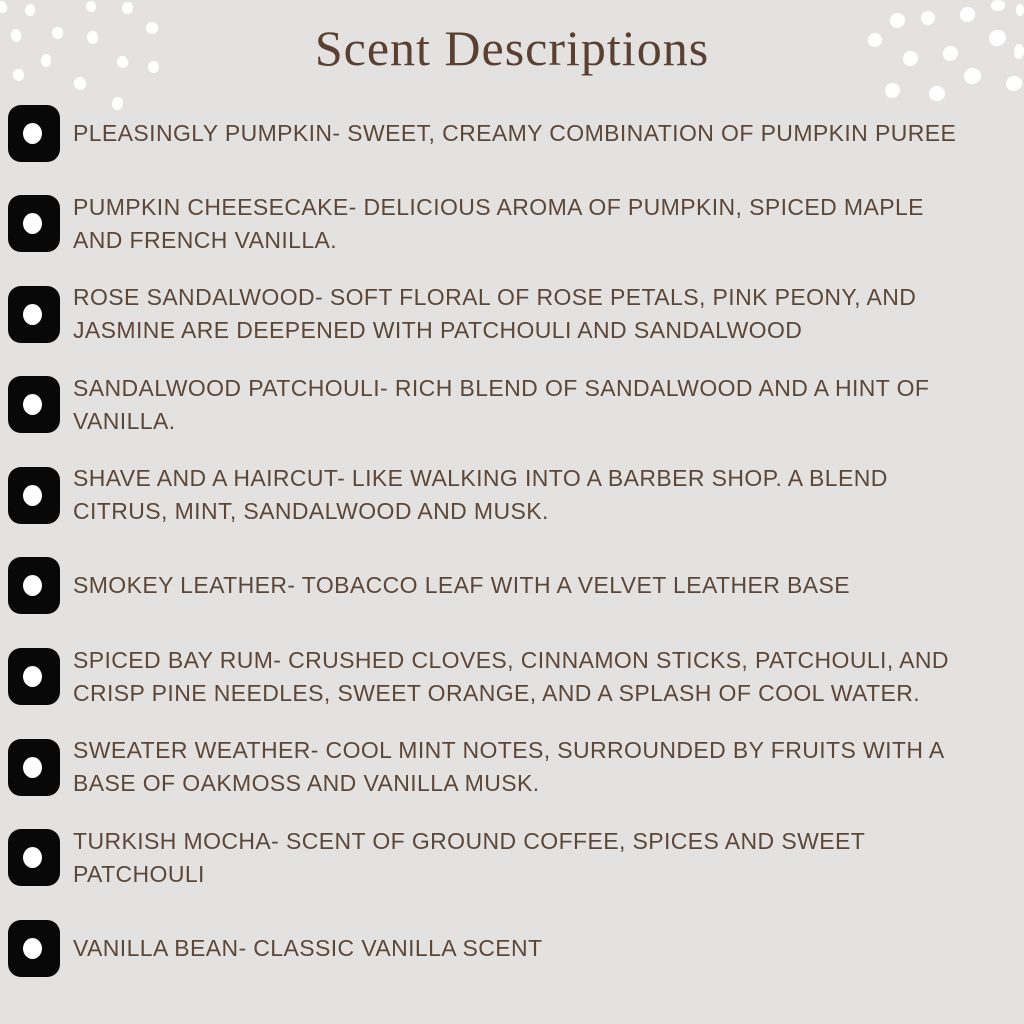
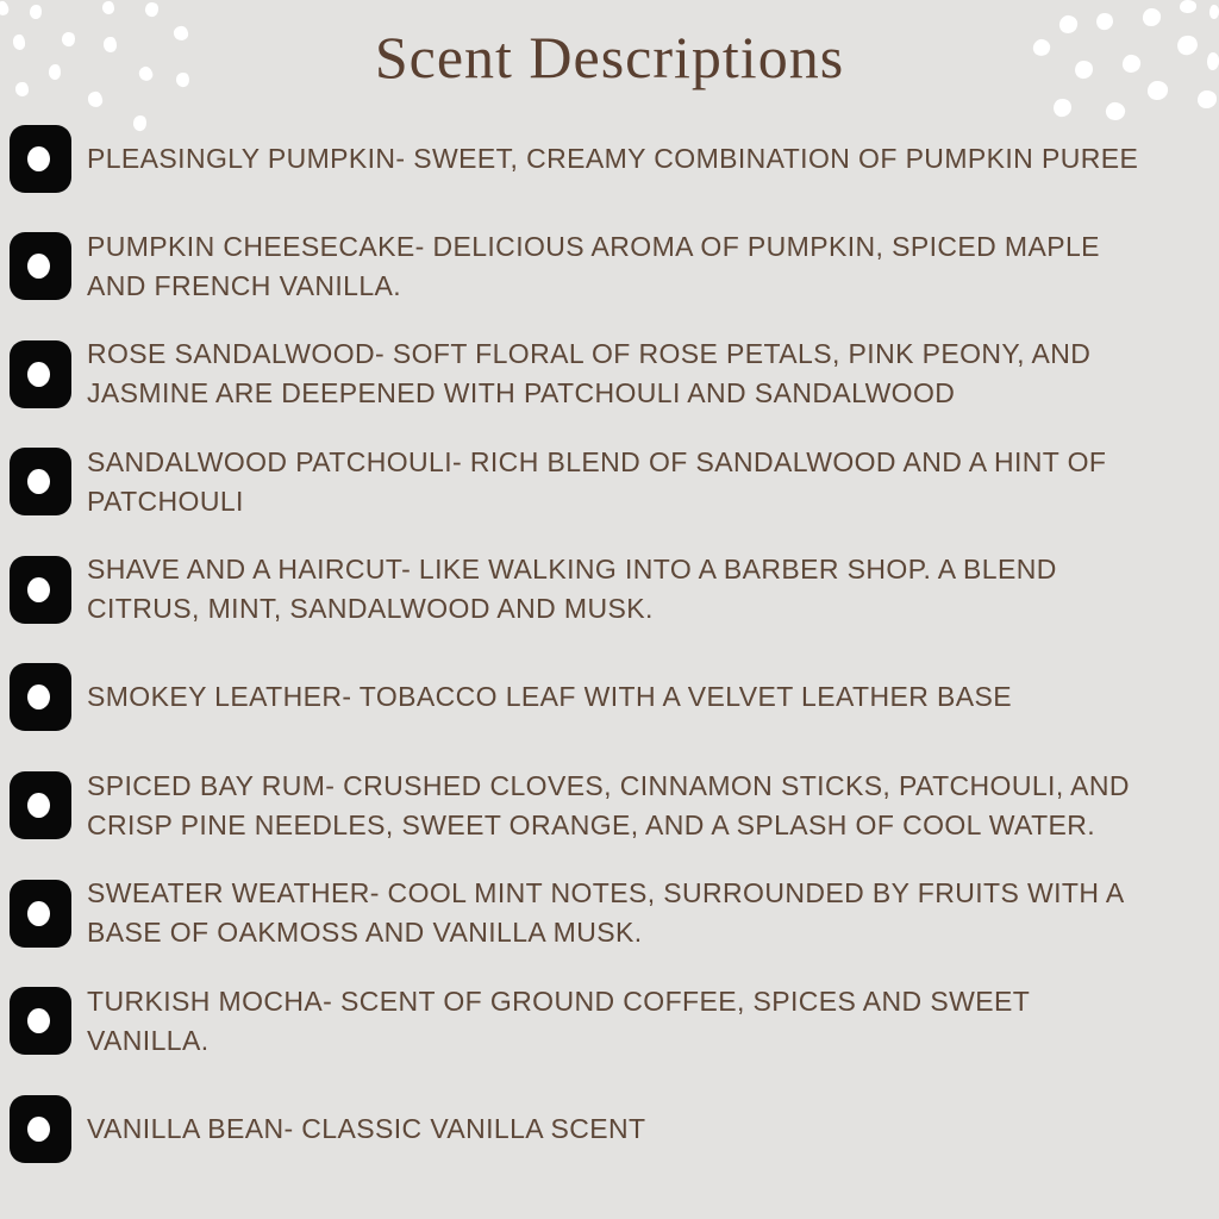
  Scent Descriptions
  PLEASINGLY PUMPKIN- SWEET, CREAMY COMBINATION OF PUMPKIN PUREE
  PUMPKIN CHEESECAKE- DELICIOUS AROMA OF PUMPKIN, SPICED MAPLE
  AND FRENCH VANILLA.
  ROSE SANDALWOOD- SOFT FLORAL OF ROSE PETALS, PINK PEONY, AND
  JASMINE ARE DEEPENED WITH PATCHOULI AND SANDALWOOD
  SANDALWOOD PATCHOULI- RICH BLEND OF SANDALWOOD AND A HINT OF
- VANILLA.
+ PATCHOULI
  SHAVE AND A HAIRCUT- LIKE WALKING INTO A BARBER SHOP. A BLEND
  CITRUS, MINT, SANDALWOOD AND MUSK.
  SMOKEY LEATHER- TOBACCO LEAF WITH A VELVET LEATHER BASE
  SPICED BAY RUM- CRUSHED CLOVES, CINNAMON STICKS, PATCHOULI, AND
  CRISP PINE NEEDLES, SWEET ORANGE, AND A SPLASH OF COOL WATER.
  SWEATER WEATHER- COOL MINT NOTES, SURROUNDED BY FRUITS WITH A
  BASE OF OAKMOSS AND VANILLA MUSK.
  TURKISH MOCHA- SCENT OF GROUND COFFEE, SPICES AND SWEET
- PATCHOULI
+ VANILLA.
  VANILLA BEAN- CLASSIC VANILLA SCENT
